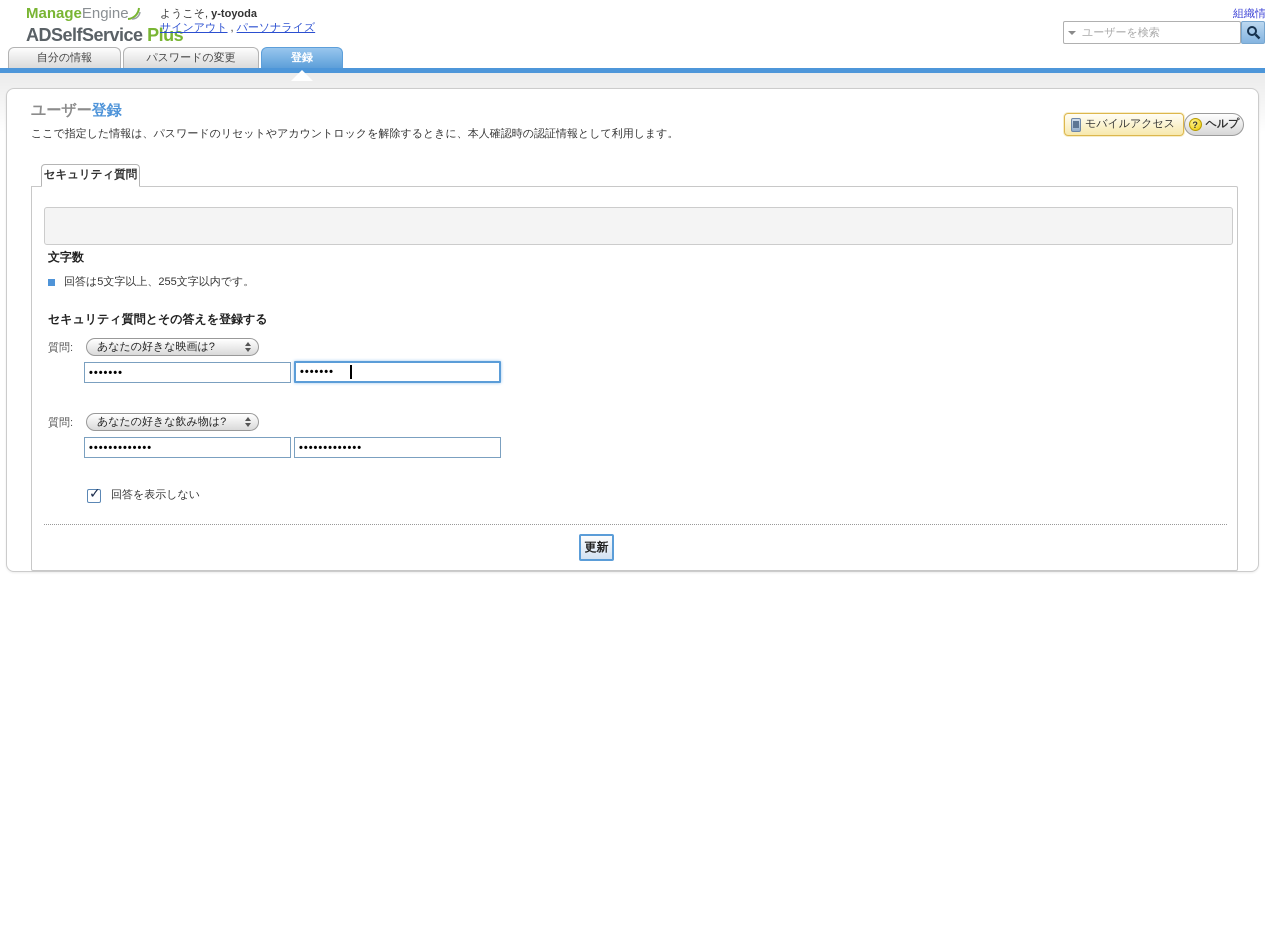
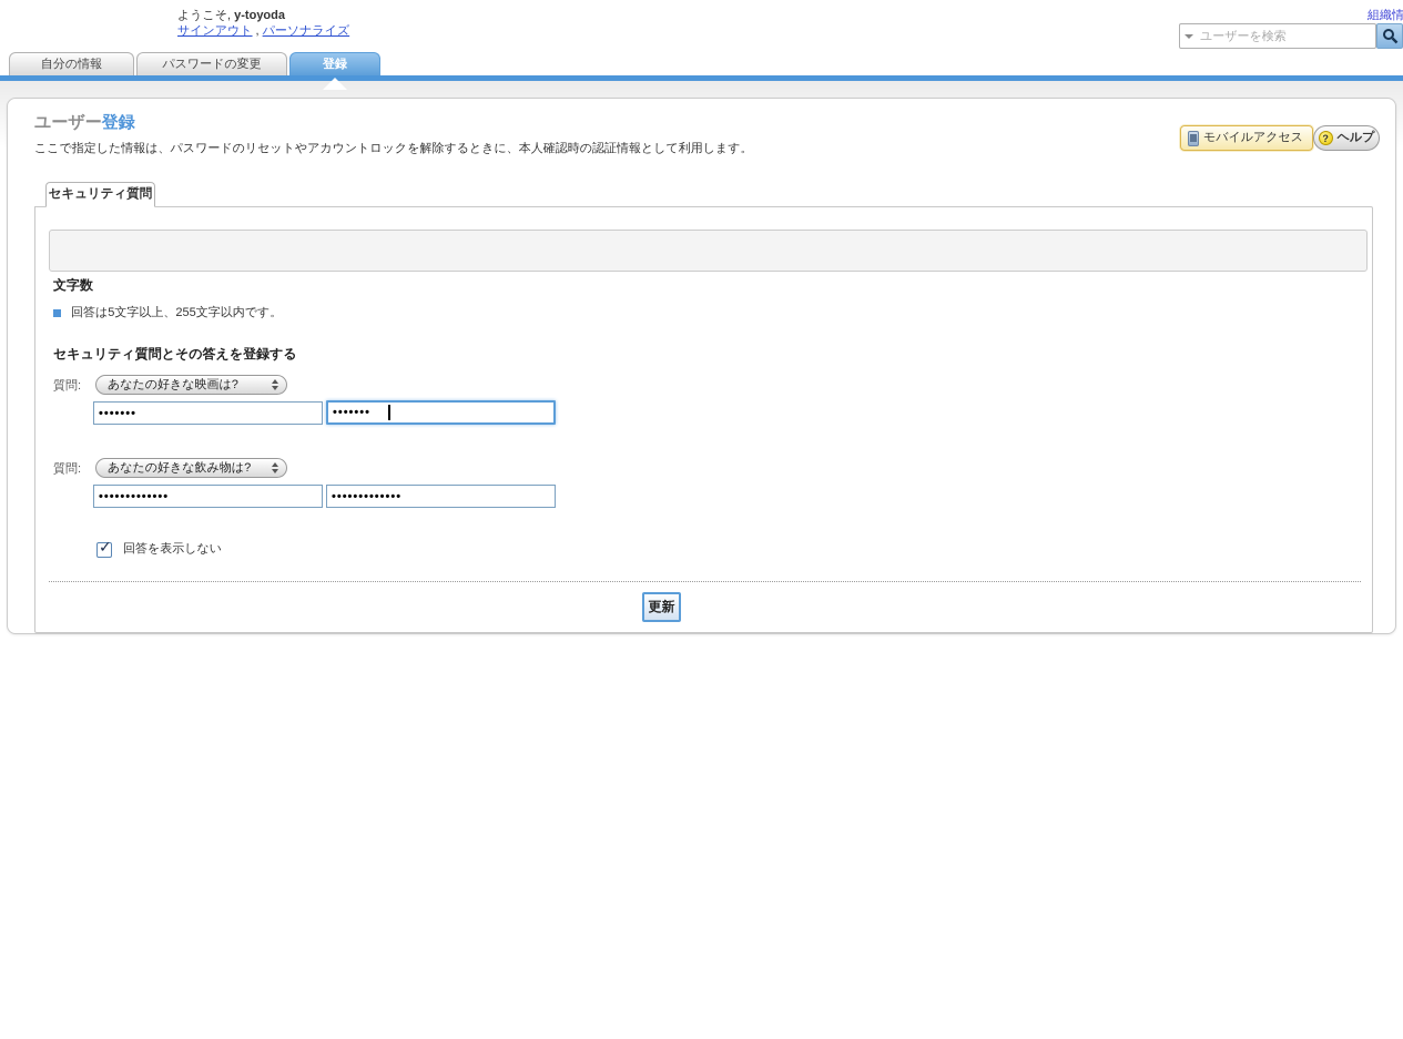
- ManageEngine
- ADSelfService Plus
  ようこそ, y-toyoda
  サインアウト , パーソナライズ
  組織情
  ユーザーを検索
  自分の情報
  パスワードの変更
  登録
  ユーザー登録
  ここで指定した情報は、パスワードのリセットやアカウントロックを解除するときに、本人確認時の認証情報として利用します。
  モバイルアクセス
  ?
  ヘルプ
  セキュリティ質問
  文字数
  回答は5文字以上、255文字以内です。
  セキュリティ質問とその答えを登録する
  質問:
  あなたの好きな映画は?
  •••••••
  •••••••
  質問:
  あなたの好きな飲み物は?
  •••••••••••••
  •••••••••••••
  ✓
  回答を表示しない
  更新
